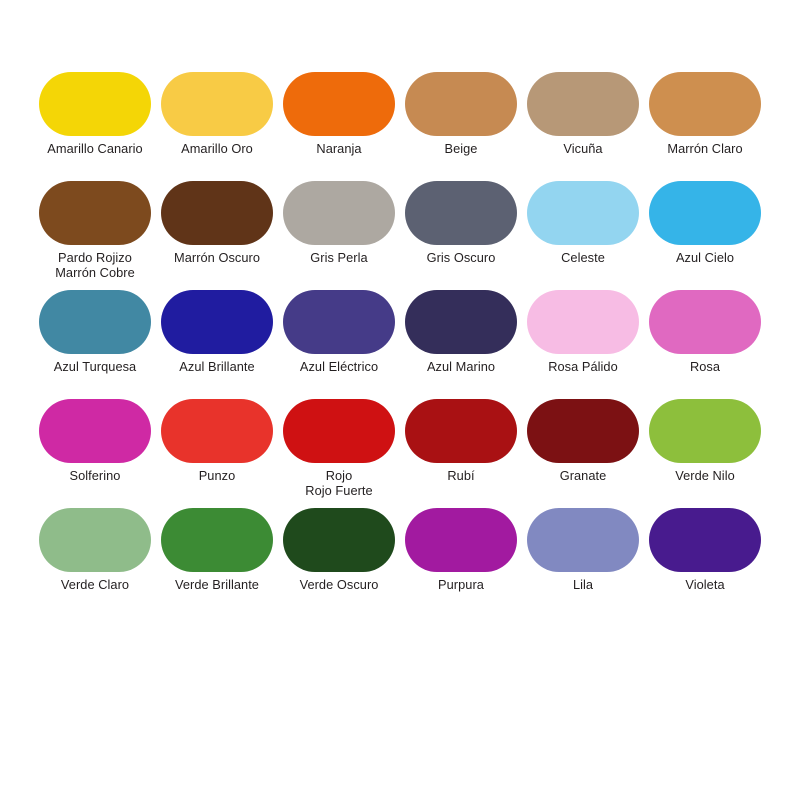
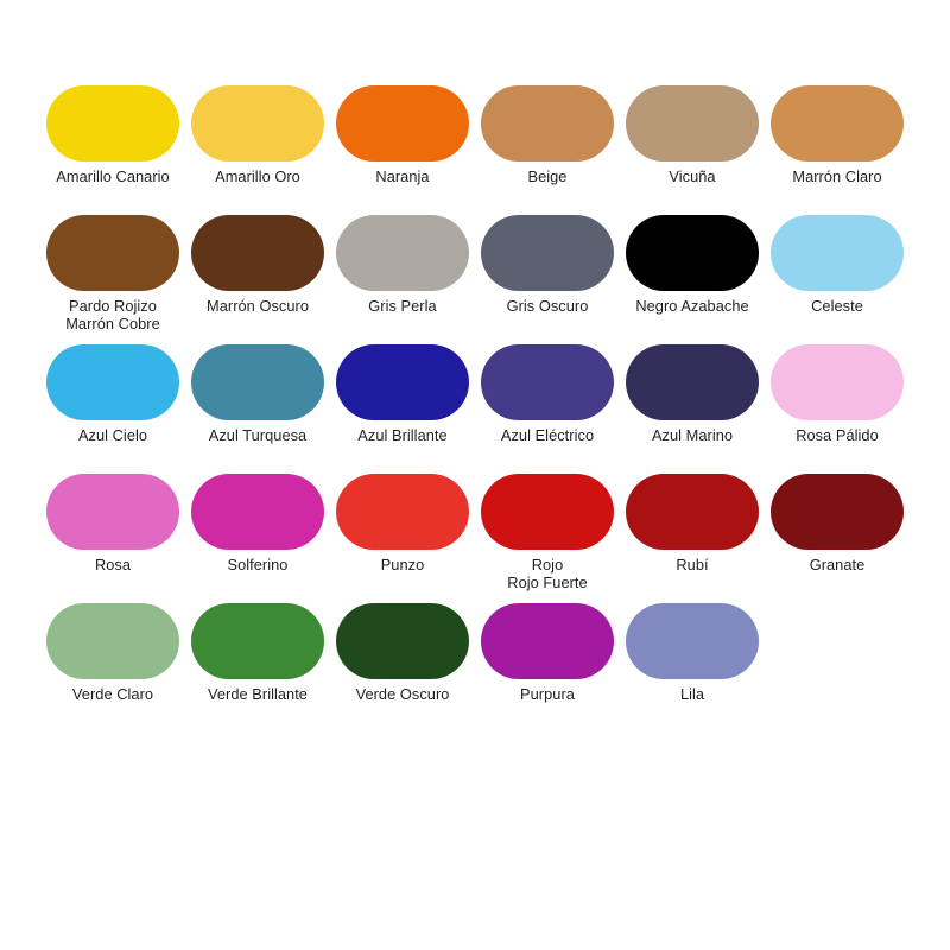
  Amarillo Canario
  Amarillo Oro
  Naranja
  Beige
  Vicuña
  Marrón Claro
  Pardo Rojizo
  Marrón Cobre
  Marrón Oscuro
  Gris Perla
  Gris Oscuro
+ Negro Azabache
  Celeste
  Azul Cielo
  Azul Turquesa
  Azul Brillante
  Azul Eléctrico
  Azul Marino
  Rosa Pálido
  Rosa
  Solferino
  Punzo
  Rojo
  Rojo Fuerte
  Rubí
  Granate
- Verde Nilo
  Verde Claro
  Verde Brillante
  Verde Oscuro
  Purpura
  Lila
- Violeta
